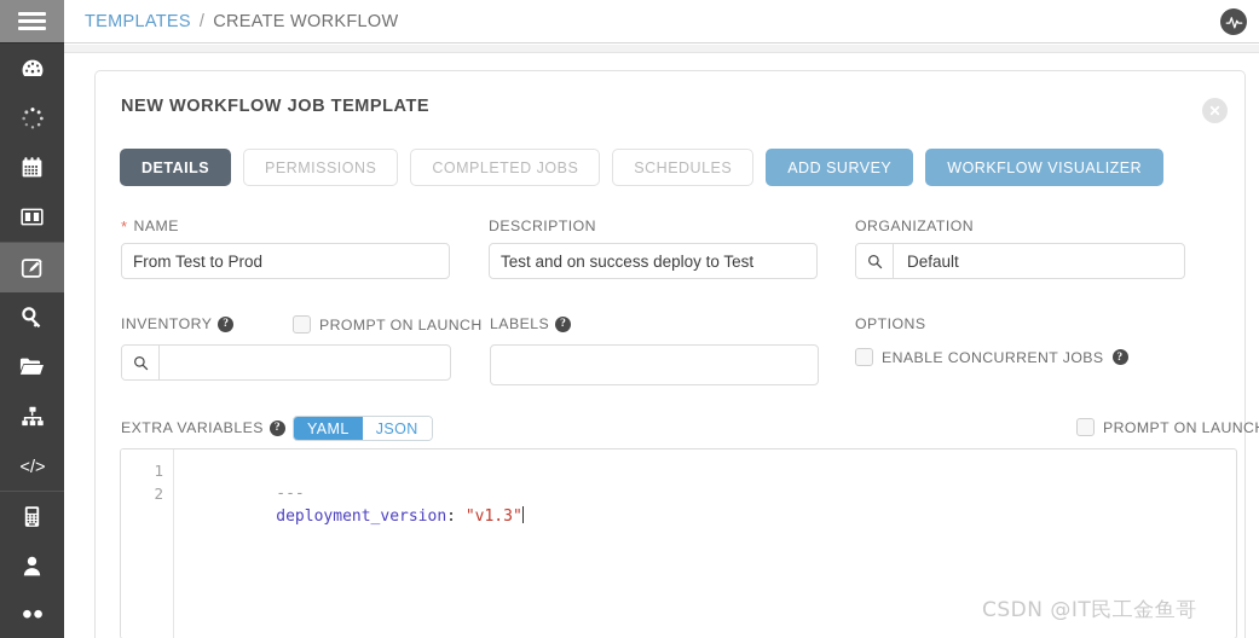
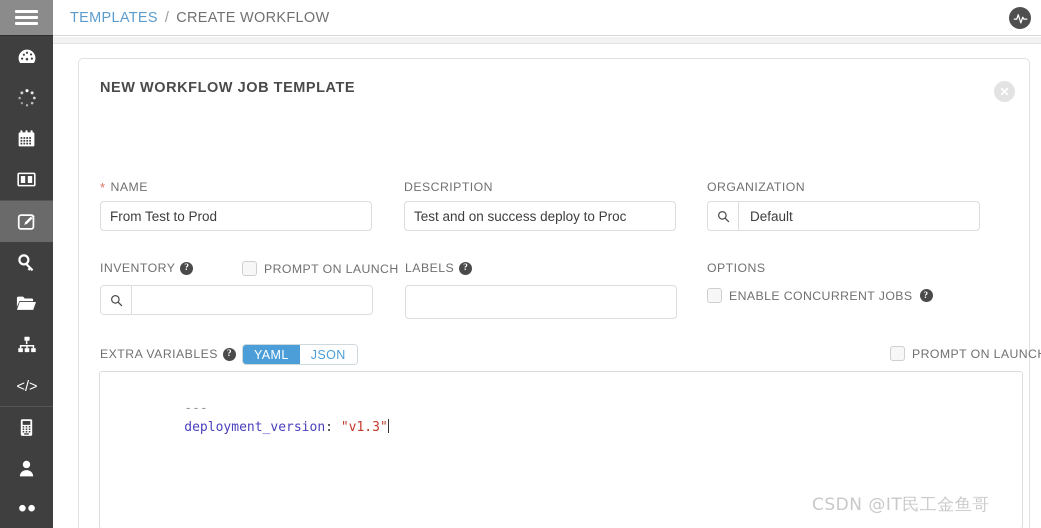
  </>
  TEMPLATES
  /
  CREATE WORKFLOW
  NEW WORKFLOW JOB TEMPLATE
- DETAILS
- PERMISSIONS
- COMPLETED JOBS
- SCHEDULES
- ADD SURVEY
- WORKFLOW VISUALIZER
  *
  NAME
  From Test to Prod
  DESCRIPTION
- Test and on success deploy to Test
+ Test and on success deploy to Proc
  ORGANIZATION
  Default
  INVENTORY
  ?
  PROMPT ON LAUNCH
  LABELS
  ?
  OPTIONS
  ENABLE CONCURRENT JOBS
  ?
  EXTRA VARIABLES
  ?
  YAML
  JSON
  PROMPT ON LAUNC
- 1
- 2
  ---
  deployment_version: "v1.3"
  CSDN @IT民工金鱼哥
